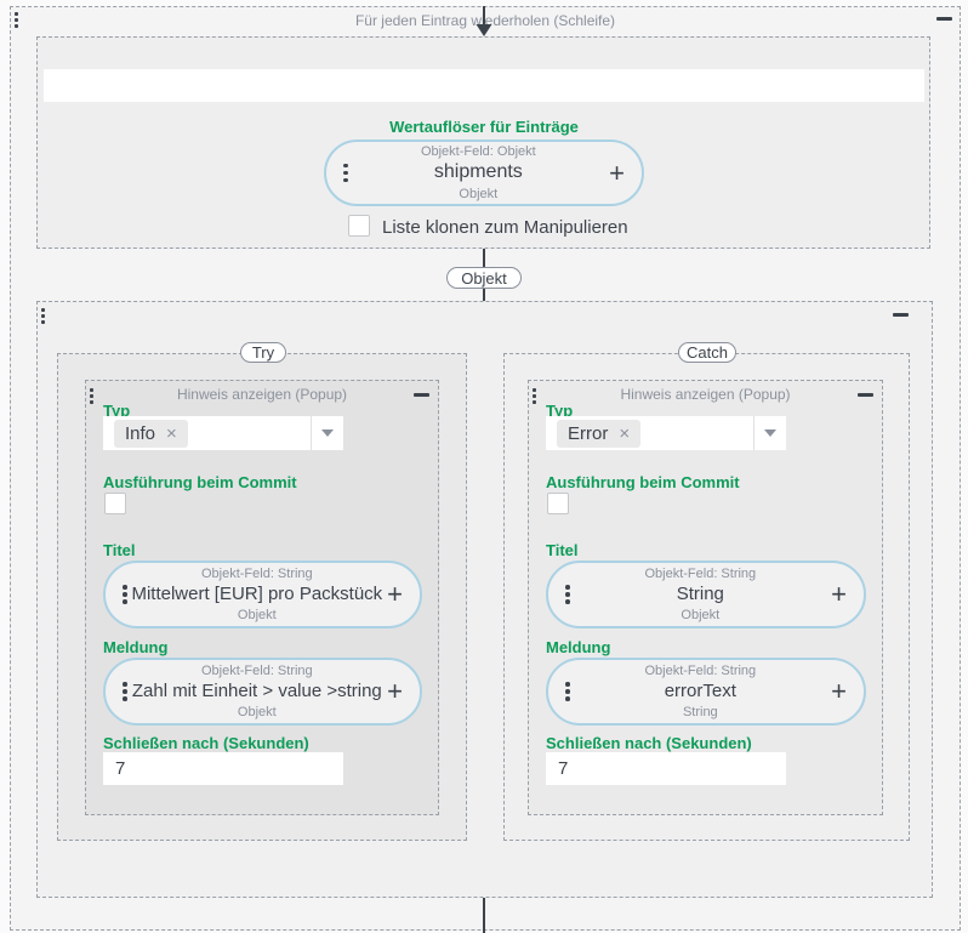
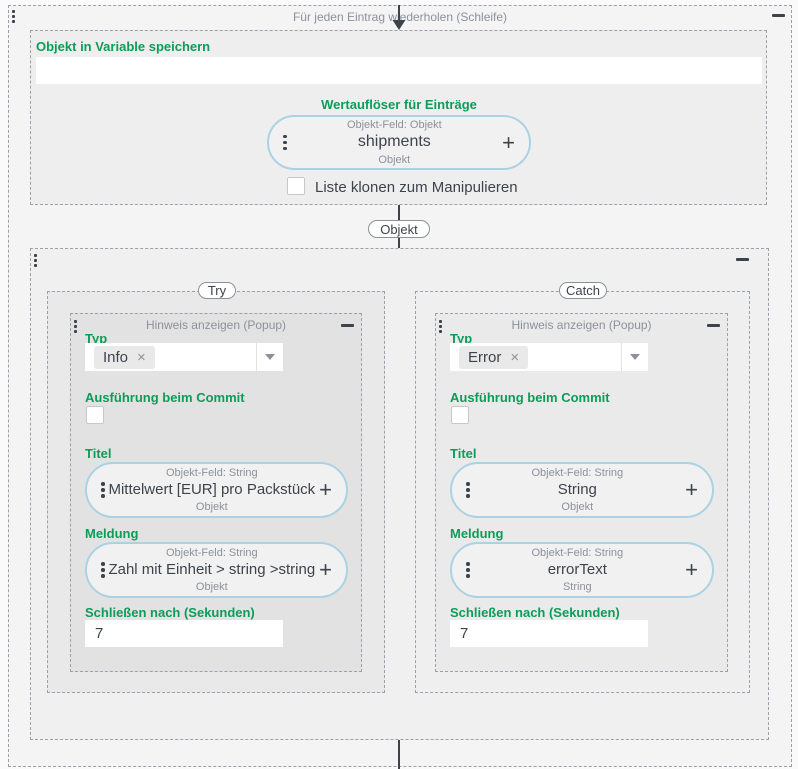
  Für jeden Eintrag wederholen (Schleife)
+ Objekt in Variable speichern
  Wertauflöser für Einträge
  Objekt-Feld: Objekt
  shipments
  Objekt
  +
  Liste klonen zum Manipulieren
  Objekt
  Try
  Catch
  Hinweis anzeigen (Popup)
  Typ
  Info
  ×
  Ausführung beim Commit
  Titel
  Objekt-Feld: String
  Mittelwert [EUR] pro Packstück
  Objekt
  +
  Meldung
  Objekt-Feld: String
- Zahl mit Einheit > value >string
+ Zahl mit Einheit > string >string
  Objekt
  +
  Schließen nach (Sekunden)
  7
  Hinweis anzeigen (Popup)
  Typ
  Error
  ×
  Ausführung beim Commit
  Titel
  Objekt-Feld: String
  String
  Objekt
  +
  Meldung
  Objekt-Feld: String
  errorText
  String
  +
  Schließen nach (Sekunden)
  7
